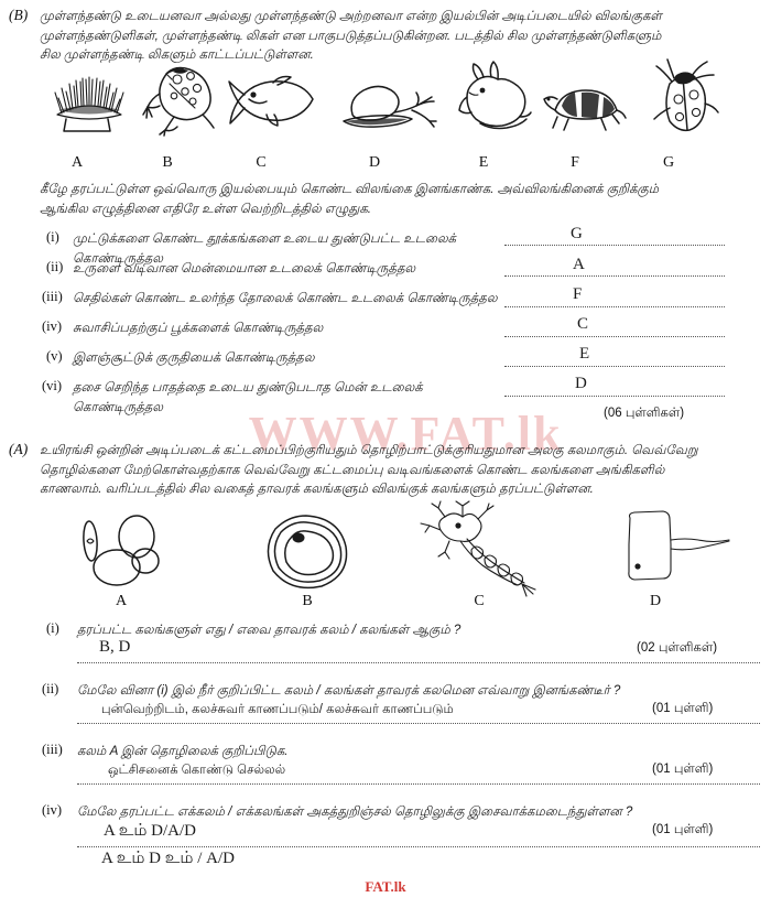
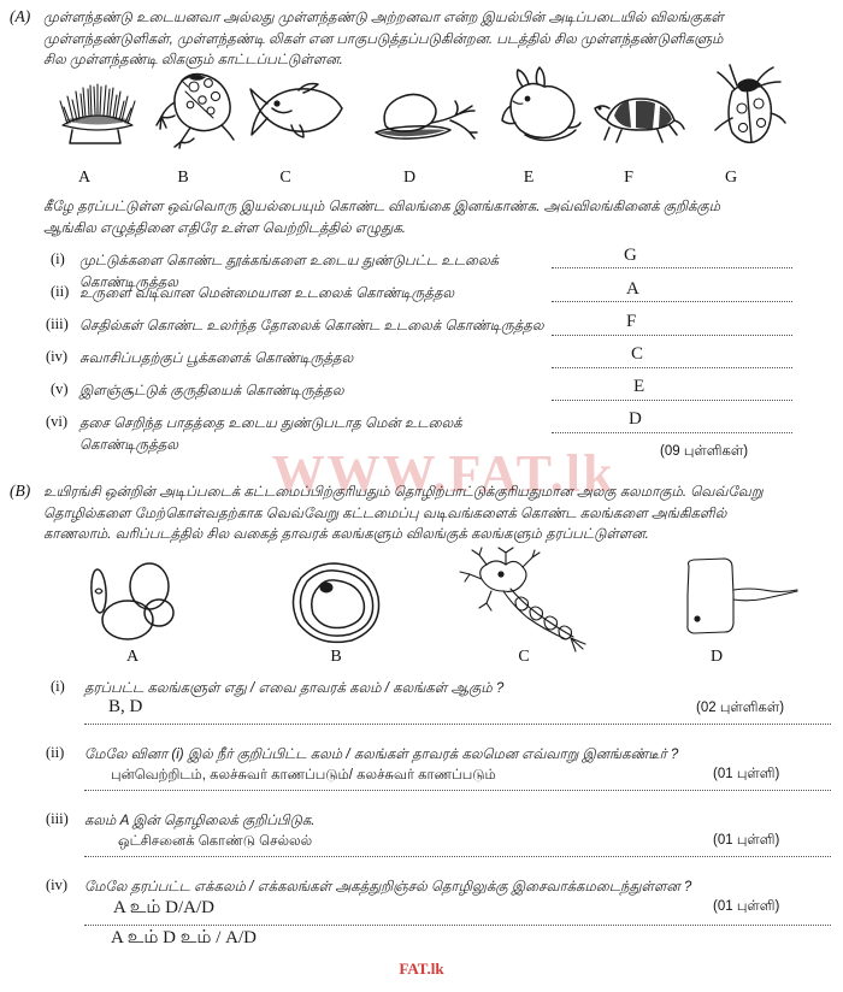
  WWW.FAT.lk
  FAT.lk
- (B)
+ (A)
  முள்ளந்தண்டு உடையனவா அல்லது முள்ளந்தண்டு அற்றனவா என்ற இயல்பின் அடிப்படையில் விலங்குகள்
  முள்ளந்தண்டுளிகள், முள்ளந்தண்டி லிகள் என பாகுபடுத்தப்படுகின்றன. படத்தில் சில முள்ளந்தண்டுளிகளும்
  சில முள்ளந்தண்டி லிகளும் காட்டப்பட்டுள்ளன.
  A
  B
  C
  D
  E
  F
  G
  கீழே தரப்பட்டுள்ள ஒவ்வொரு இயல்பையும் கொண்ட விலங்கை இனங்காண்க. அவ்விலங்கினைக் குறிக்கும்
  ஆங்கில எழுத்தினை எதிரே உள்ள வெற்றிடத்தில் எழுதுக.
  (i)
  முட்டுக்களை கொண்ட தூக்கங்களை உடைய துண்டுபட்ட உடலைக் கொண்டிருத்தல
  G
  (ii)
  உருளை வடிவான மென்மையான உடலைக் கொண்டிருத்தல
  A
  (iii)
  செதில்கள் கொண்ட உலர்ந்த தோலைக் கொண்ட உடலைக் கொண்டிருத்தல
  F
  (iv)
  சுவாசிப்பதற்குப் பூக்களைக் கொண்டிருத்தல
  C
  (v)
  இளஞ்சூட்டுக் குருதியைக் கொண்டிருத்தல
  E
  (vi)
  தசை செறிந்த பாதத்தை உடைய துண்டுபடாத மென் உடலைக் கொண்டிருத்தல
  D
- (06 புள்ளிகள்)
+ (09 புள்ளிகள்)
- (A)
+ (B)
  உயிரங்சி ஒன்றின் அடிப்படைக் கட்டமைப்பிற்குரியதும் தொழிற்பாட்டுக்குரியதுமான அலகு கலமாகும். வெவ்வேறு
  தொழில்களை மேற்கொள்வதற்காக வெவ்வேறு கட்டமைப்பு வடிவங்களைக் கொண்ட கலங்களை அங்கிகளில்
  காணலாம். வரிப்படத்தில் சில வகைத் தாவரக் கலங்களும் விலங்குக் கலங்களும் தரப்பட்டுள்ளன.
  A
  B
  C
  D
  (i)
  தரப்பட்ட கலங்களுள் எது / எவை தாவரக் கலம் / கலங்கள் ஆகும் ?
  B, D
  (02 புள்ளிகள்)
  (ii)
  மேலே வினா (i) இல் நீர் குறிப்பிட்ட கலம் / கலங்கள் தாவரக் கலமென எவ்வாறு இனங்கண்டீர் ?
  புன்வெற்றிடம், கலச்சுவர் காணப்படும்/ கலச்சுவர் காணப்படும்
  (01 புள்ளி)
  (iii)
  கலம் A இன் தொழிலைக் குறிப்பிடுக.
  ஒட்சிசனைக் கொண்டு செல்லல்
  (01 புள்ளி)
  (iv)
  மேலே தரப்பட்ட எக்கலம் / எக்கலங்கள் அகத்துறிஞ்சல் தொழிலுக்கு இசைவாக்கமடைந்துள்ளன ?
  A உம் D/A/D
  A உம் D உம் / A/D
  (01 புள்ளி)
